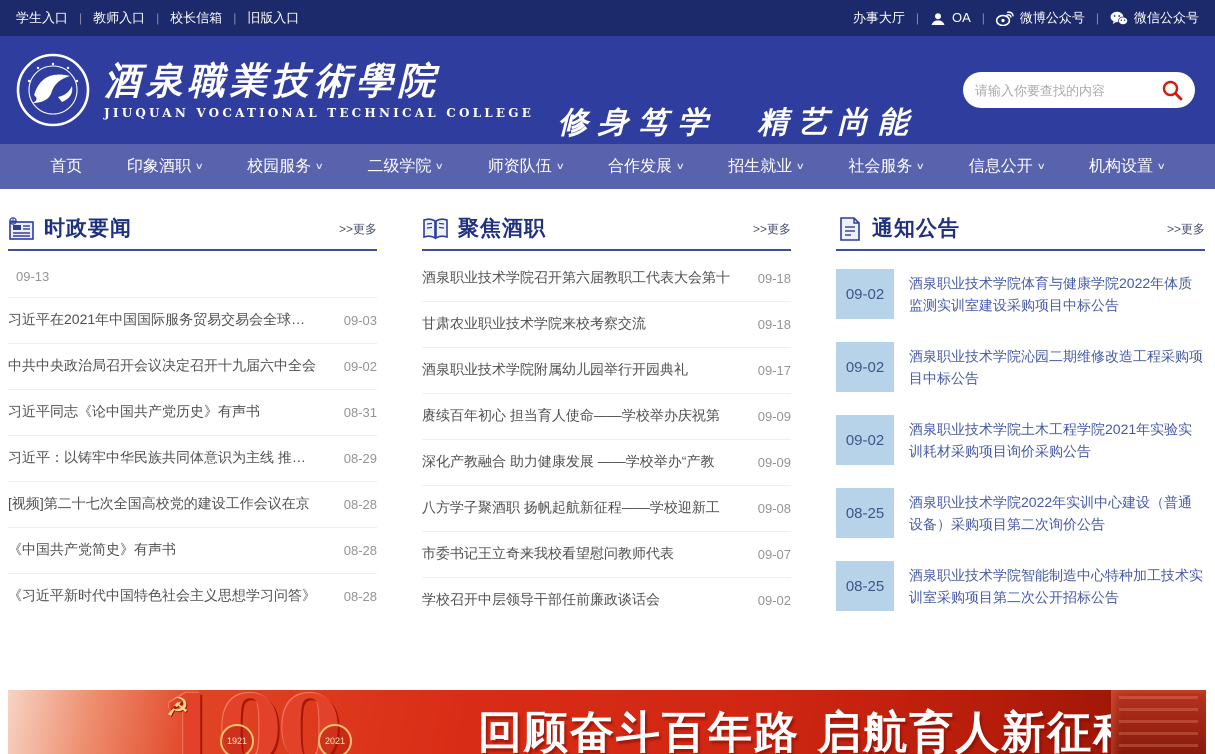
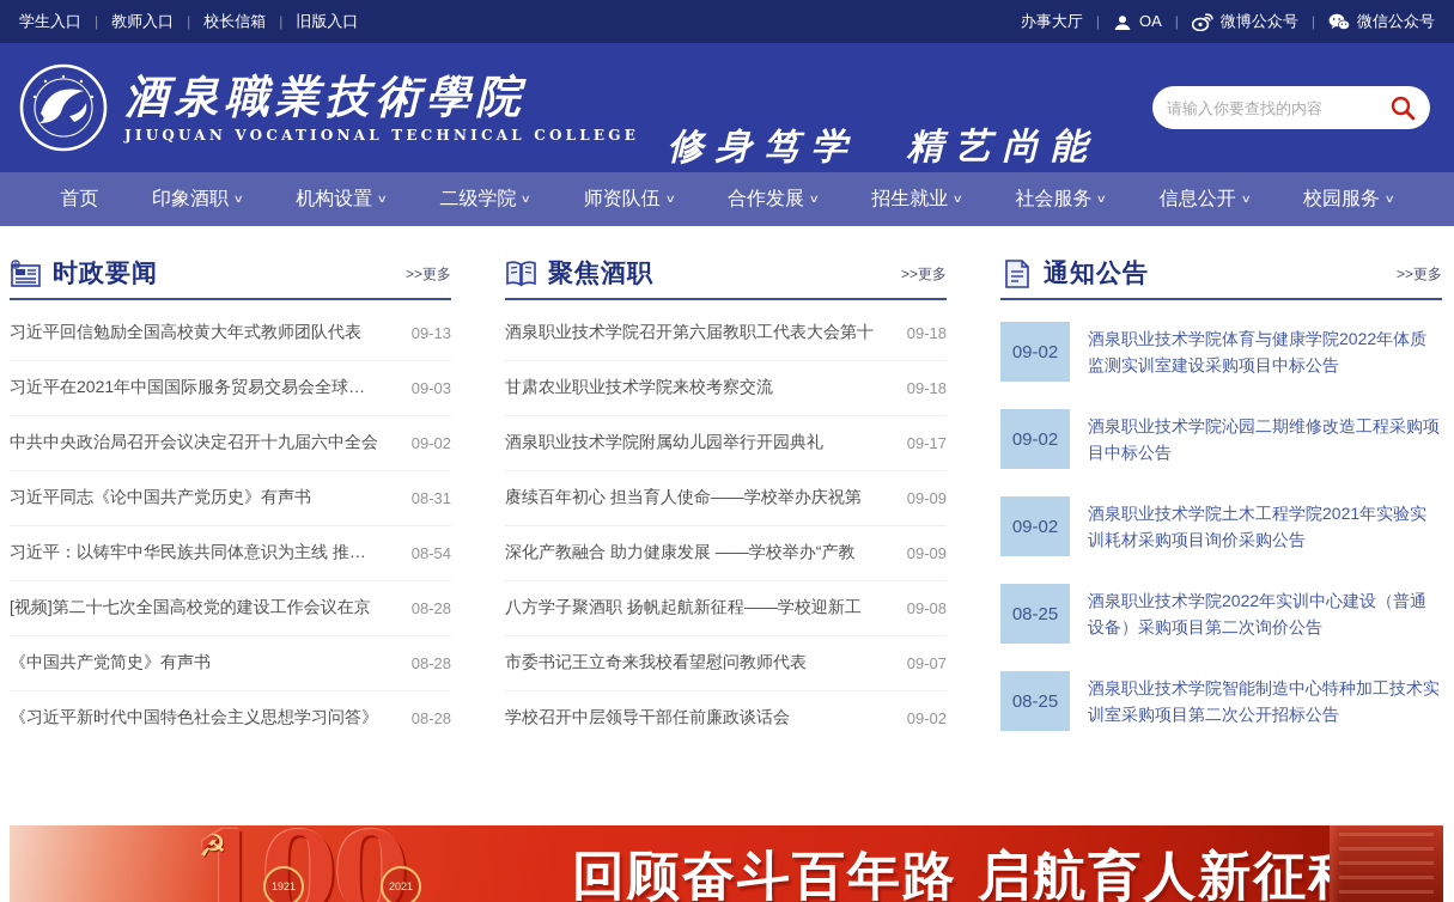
  学生入口
  |
  教师入口
  |
  校长信箱
  |
  旧版入口
  办事大厅
  |
  OA
  |
  微博公众号
  |
  微信公众号
  酒泉職業技術學院
  JIUQUAN VOCATIONAL TECHNICAL COLLEGE
  修身笃学 精艺尚能
  请输入你要查找的内容
  首页
  印象酒职
  ∨
- 校园服务
+ 机构设置
  ∨
  二级学院
  ∨
  师资队伍
  ∨
  合作发展
  ∨
  招生就业
  ∨
  社会服务
  ∨
  信息公开
  ∨
- 机构设置
+ 校园服务
  ∨
  时政要闻
  >>更多
+ 习近平回信勉励全国高校黄大年式教师团队代表
  09-13
  习近平在2021年中国国际服务贸易交易会全球服务
  09-03
  中共中央政治局召开会议决定召开十九届六中全会
  09-02
  习近平同志《论中国共产党历史》有声书
  08-31
  习近平：以铸牢中华民族共同体意识为主线 推动新
- 08-29
+ 08-54
  [视频]第二十七次全国高校党的建设工作会议在京
  08-28
  《中国共产党简史》有声书
  08-28
  《习近平新时代中国特色社会主义思想学习问答》
  08-28
  聚焦酒职
  >>更多
  酒泉职业技术学院召开第六届教职工代表大会第十
  09-18
  甘肃农业职业技术学院来校考察交流
  09-18
  酒泉职业技术学院附属幼儿园举行开园典礼
  09-17
  赓续百年初心 担当育人使命——学校举办庆祝第
  09-09
  深化产教融合 助力健康发展 ——学校举办“产教
  09-09
  八方学子聚酒职 扬帆起航新征程——学校迎新工
  09-08
  市委书记王立奇来我校看望慰问教师代表
  09-07
  学校召开中层领导干部任前廉政谈话会
  09-02
  通知公告
  >>更多
  09-02
  酒泉职业技术学院体育与健康学院2022年体质监测实训室建设采购项目中标公告
  09-02
  酒泉职业技术学院沁园二期维修改造工程采购项目中标公告
  09-02
  酒泉职业技术学院土木工程学院2021年实验实训耗材采购项目询价采购公告
  08-25
  酒泉职业技术学院2022年实训中心建设（普通设备）采购项目第二次询价公告
  08-25
  酒泉职业技术学院智能制造中心特种加工技术实训室采购项目第二次公开招标公告
  100
  ☭
  1921
  2021
  回顾奋斗百年路 启航育人新征
